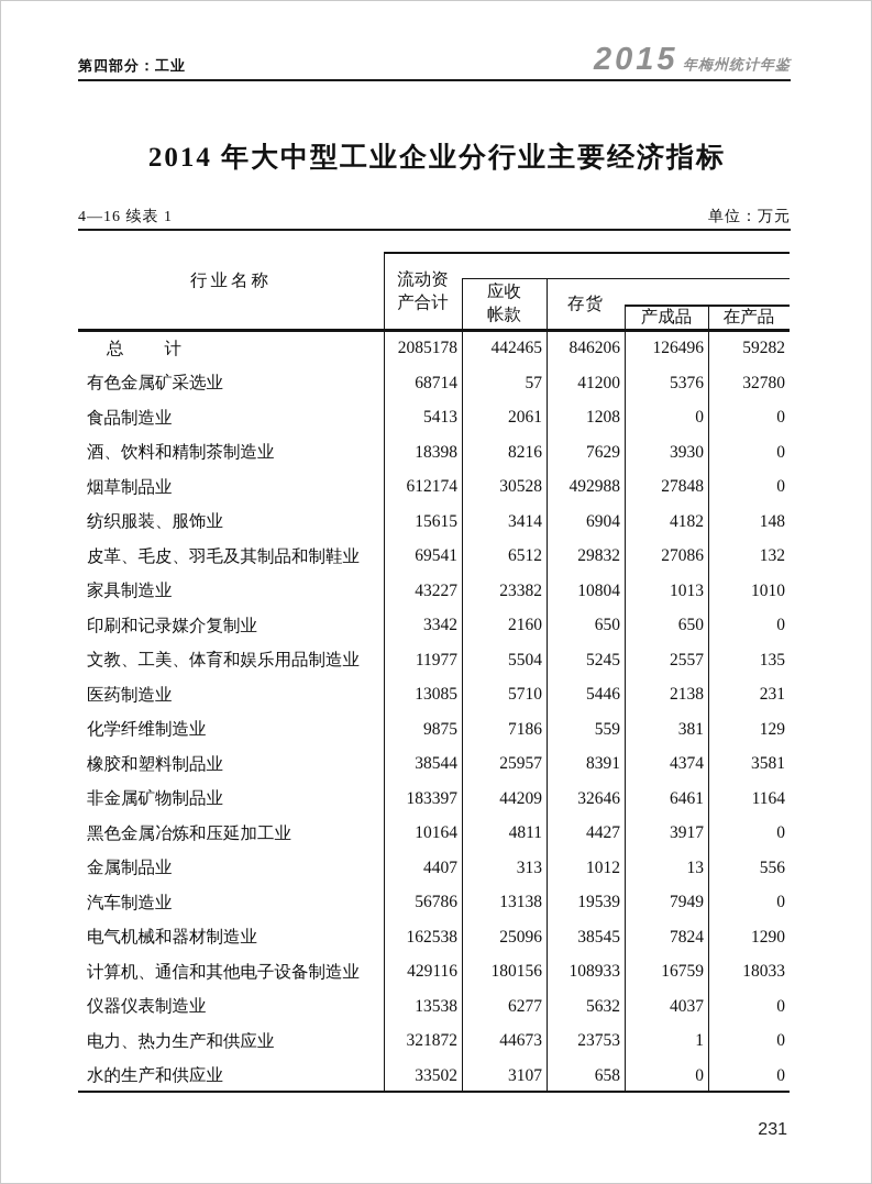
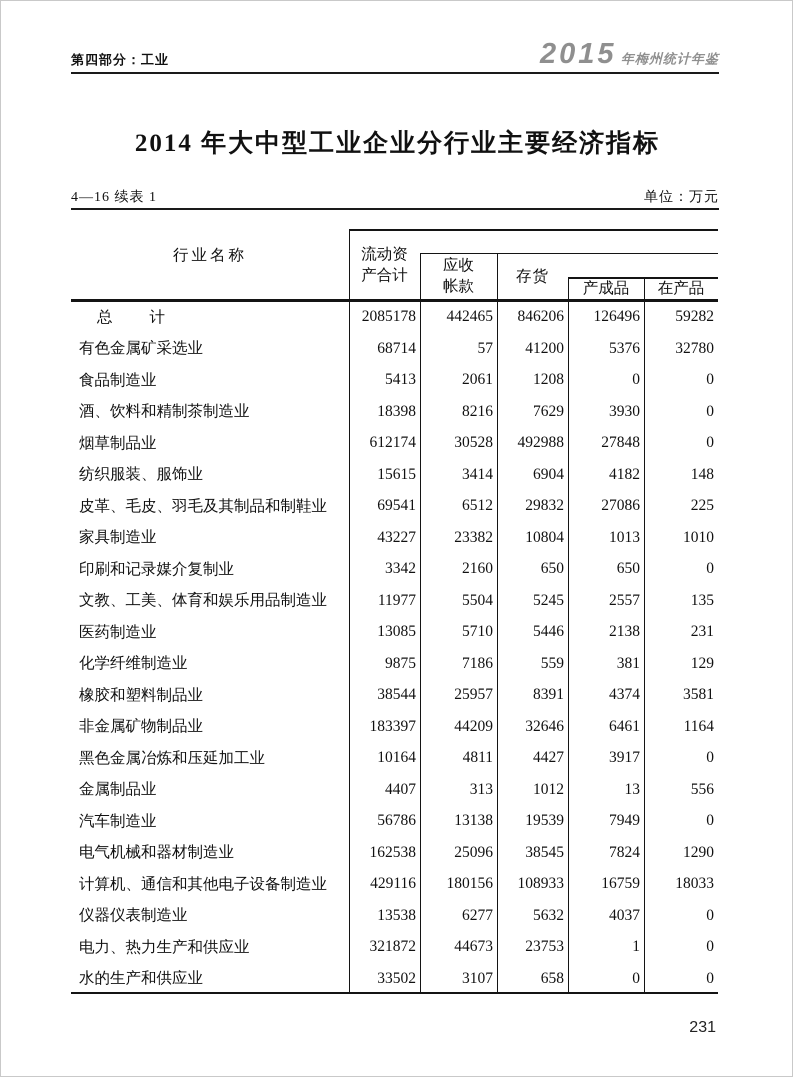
  第四部分：工业
  2015 年梅州统计年鉴
  2014 年大中型工业企业分行业主要经济指标
  4—16 续表 1
  单位：万元
  行业名称
  流动资
  产合计
  应收
  帐款
  存货
  产成品
  在产品
  总 计
  2085178
  442465
  846206
  126496
  59282
  有色金属矿采选业
  68714
  57
  41200
  5376
  32780
  食品制造业
  5413
  2061
  1208
  0
  0
  酒、饮料和精制茶制造业
  18398
  8216
  7629
  3930
  0
  烟草制品业
  612174
  30528
  492988
  27848
  0
  纺织服装、服饰业
  15615
  3414
  6904
  4182
  148
  皮革、毛皮、羽毛及其制品和制鞋业
  69541
  6512
  29832
  27086
- 132
+ 225
  家具制造业
  43227
  23382
  10804
  1013
  1010
  印刷和记录媒介复制业
  3342
  2160
  650
  650
  0
  文教、工美、体育和娱乐用品制造业
  11977
  5504
  5245
  2557
  135
  医药制造业
  13085
  5710
  5446
  2138
  231
  化学纤维制造业
  9875
  7186
  559
  381
  129
  橡胶和塑料制品业
  38544
  25957
  8391
  4374
  3581
  非金属矿物制品业
  183397
  44209
  32646
  6461
  1164
  黑色金属冶炼和压延加工业
  10164
  4811
  4427
  3917
  0
  金属制品业
  4407
  313
  1012
  13
  556
  汽车制造业
  56786
  13138
  19539
  7949
  0
  电气机械和器材制造业
  162538
  25096
  38545
  7824
  1290
  计算机、通信和其他电子设备制造业
  429116
  180156
  108933
  16759
  18033
  仪器仪表制造业
  13538
  6277
  5632
  4037
  0
  电力、热力生产和供应业
  321872
  44673
  23753
  1
  0
  水的生产和供应业
  33502
  3107
  658
  0
  0
  231
